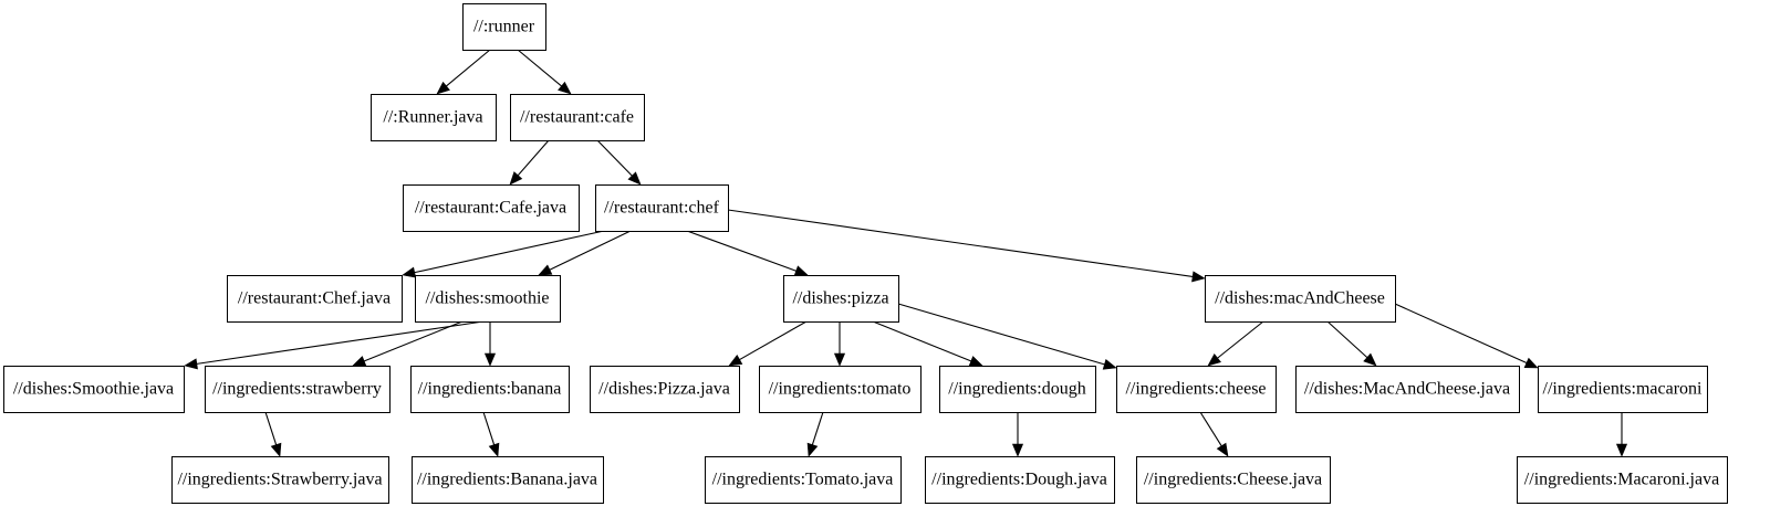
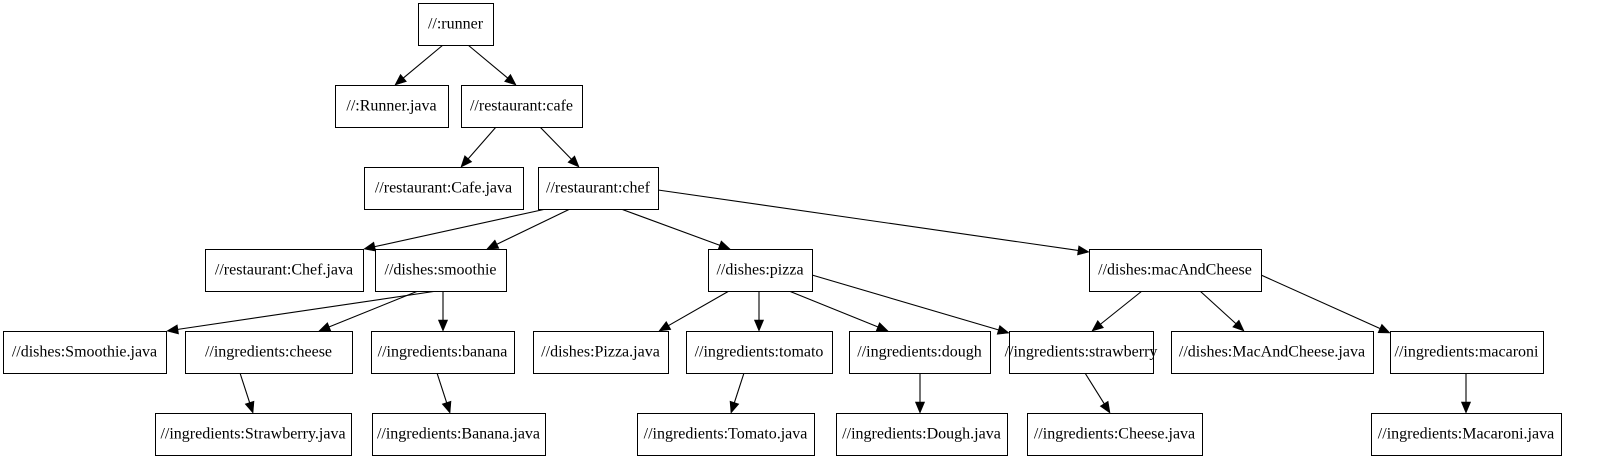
  //:runner
  //:Runner.java
  //restaurant:cafe
  //restaurant:Cafe.java
  //restaurant:chef
  //restaurant:Chef.java
  //dishes:smoothie
  //dishes:pizza
  //dishes:macAndCheese
  //dishes:Smoothie.java
- //ingredients:strawberry
+ //ingredients:cheese
  //ingredients:banana
  //dishes:Pizza.java
  //ingredients:tomato
  //ingredients:dough
- //ingredients:cheese
+ //ingredients:strawberry
  //dishes:MacAndCheese.java
  //ingredients:macaroni
  //ingredients:Strawberry.java
  //ingredients:Banana.java
  //ingredients:Tomato.java
  //ingredients:Dough.java
  //ingredients:Cheese.java
  //ingredients:Macaroni.java
